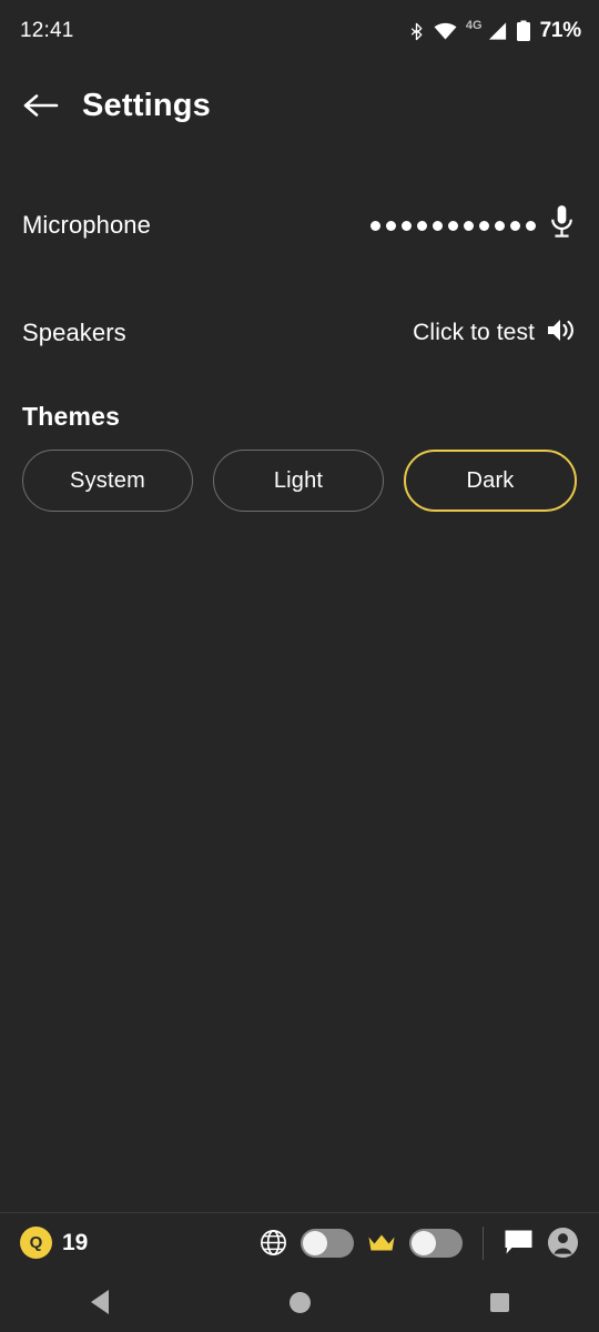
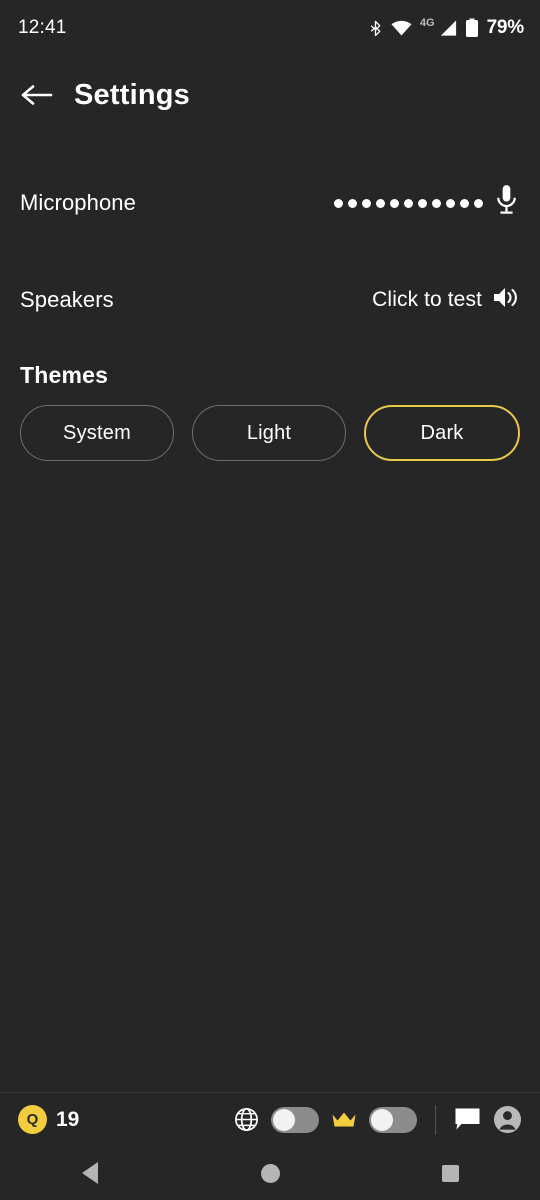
  12:41
  4G
- 71%
+ 79%
  Settings
  Microphone
  Speakers
  Click to test
  Themes
  System
  Light
  Dark
  Q
  19
